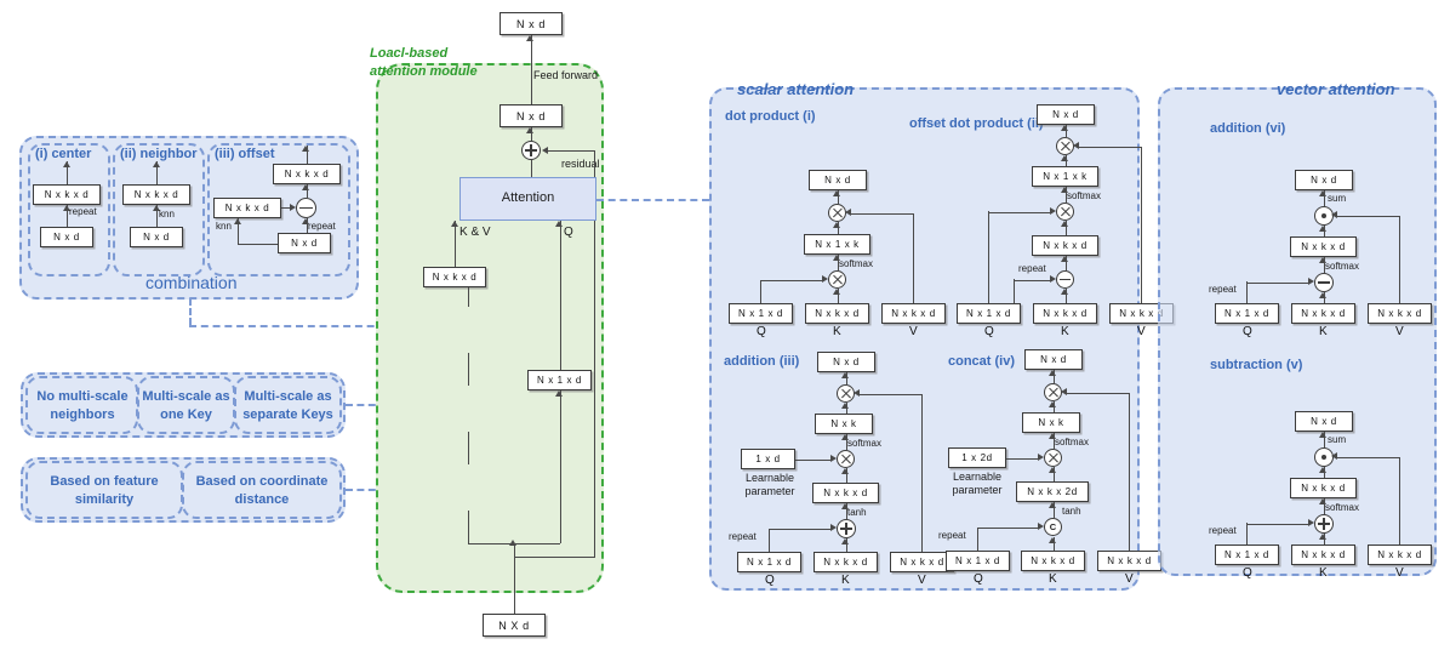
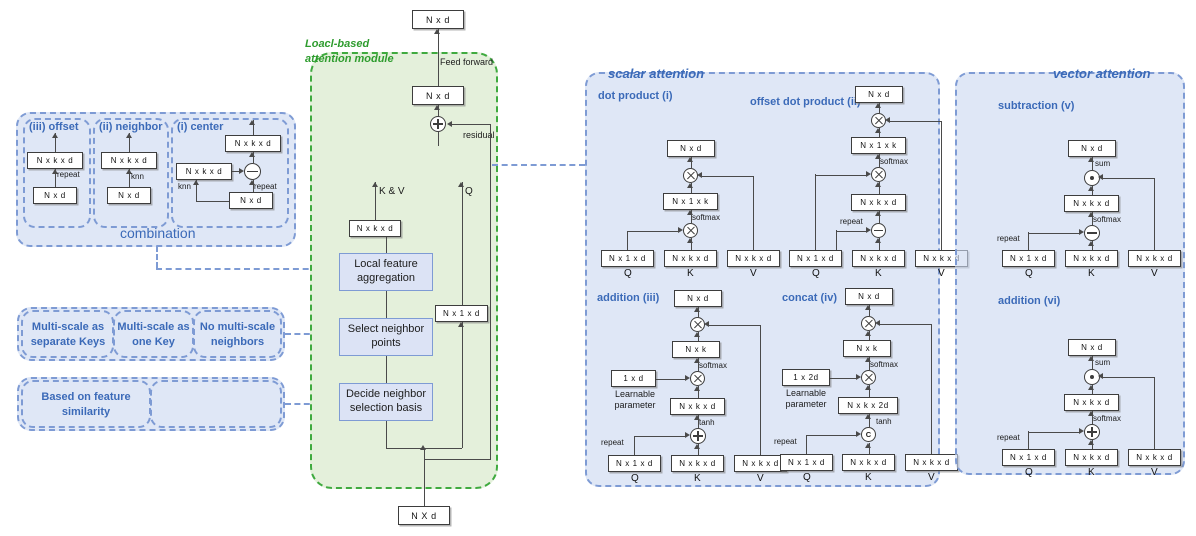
- (i) center
+ (iii) offset
  (ii) neighbor
- (iii) offset
+ (i) center
  combination
  N x k x d
  N x d
  repeat
  N x k x d
  N x d
  knn
  N x k x d
  N x k x d
  N x d
  knn
  repeat
- No multi-scale neighbors
+ Multi-scale as separate Keys
  Multi-scale as one Key
- Multi-scale as separate Keys
+ No multi-scale neighbors
  Based on feature similarity
- Based on coordinate distance
  Loacl-based
  attention module
  N x d
  Feed forward
  N x d
  residul
- Attention
  K & V
  Q
  N x k x d
  N x 1 x d
+ Local feature aggregation
+ Select neighbor points
+ Decide neighbor selection basis
  N X d
  scalar attention
  dot product (i)
  N x d
  N x 1 x k
  softmax
  N x 1 x d
  N x k x d
  N x k x d
  Q
  K
  V
  offset dot product (i
  N x d
  N x 1 x k
  softmax
  N x k x d
  repeat
  N x 1 x d
  N x k x d
  N x k x d
  Q
  K
  V
  addition (iii)
  N x d
  N x k
  softmax
  1 x d
  Learnable parameter
  N x k x d
  tanh
  repeat
  N x 1 x d
  N x k x d
  N x k x d
  Q
  K
  V
  concat (iv)
  N x d
  N x k
  softmax
  1 x 2d
  Learnable parameter
  N x k x 2d
  tanh
  C
  repeat
  N x 1 x d
  N x k x d
  N x k x d
  Q
  K
  V
  vector attention
- addition (vi)
+ subtraction (v)
  N x d
  sum
  N x k x d
  softmax
  repeat
  N x 1 x d
  N x k x d
  N x k x d
  Q
  K
  V
- subtraction (v)
+ addition (vi)
  N x d
  sum
  N x k x d
  softmax
  repeat
  N x 1 x d
  N x k x d
  N x k x d
  Q
  K
  V
